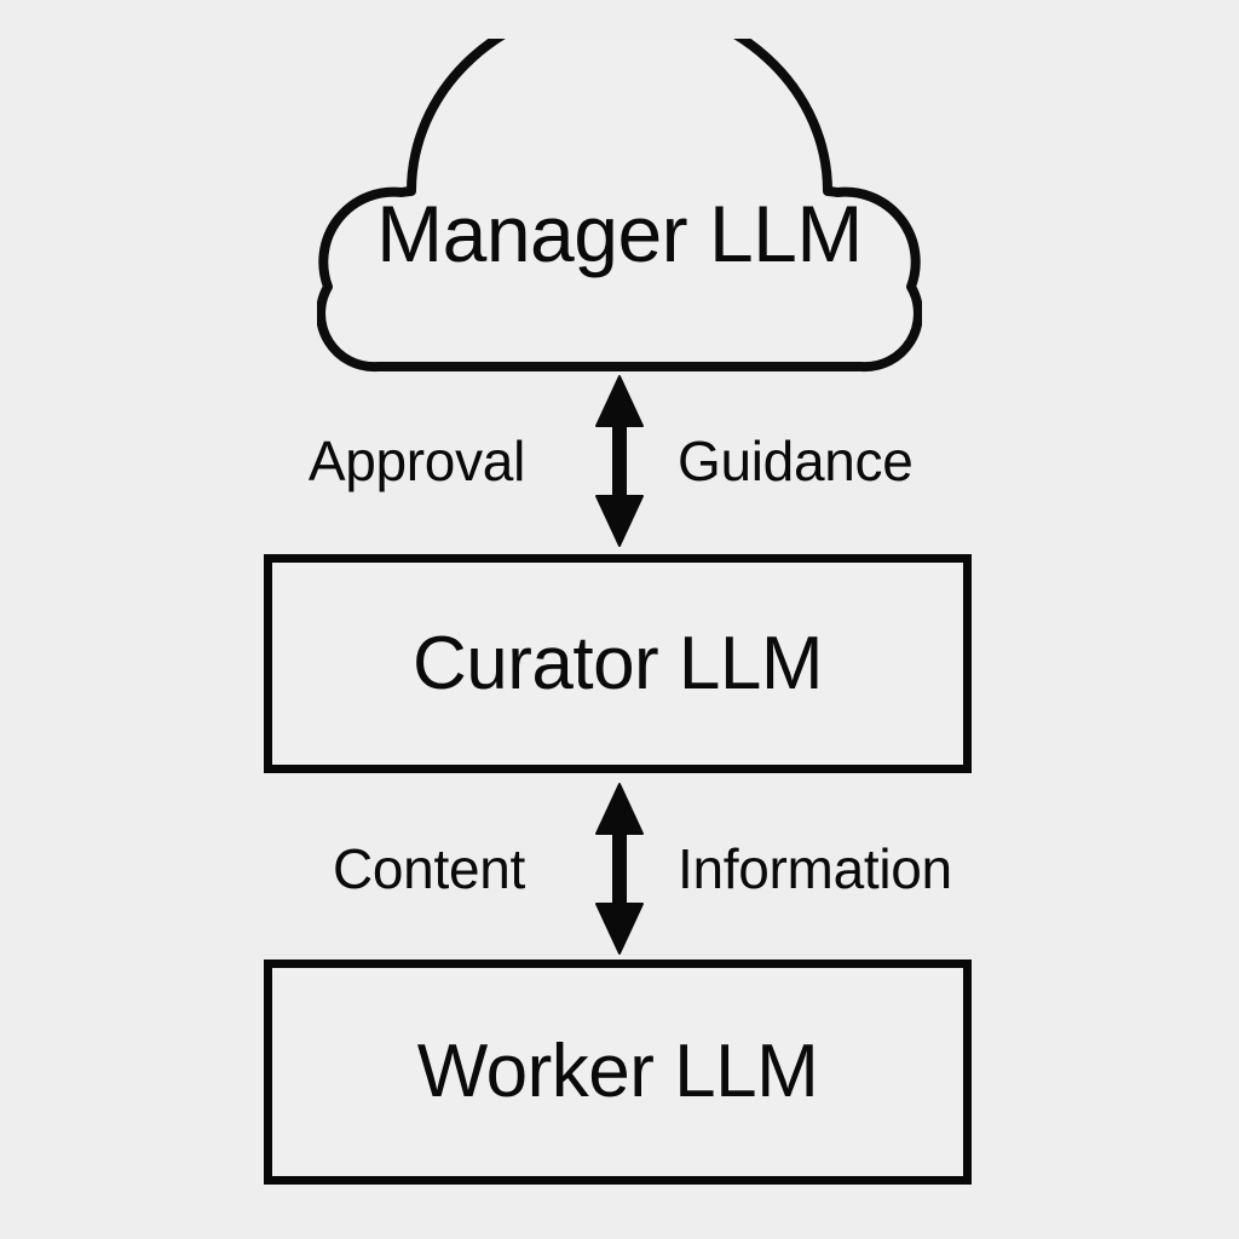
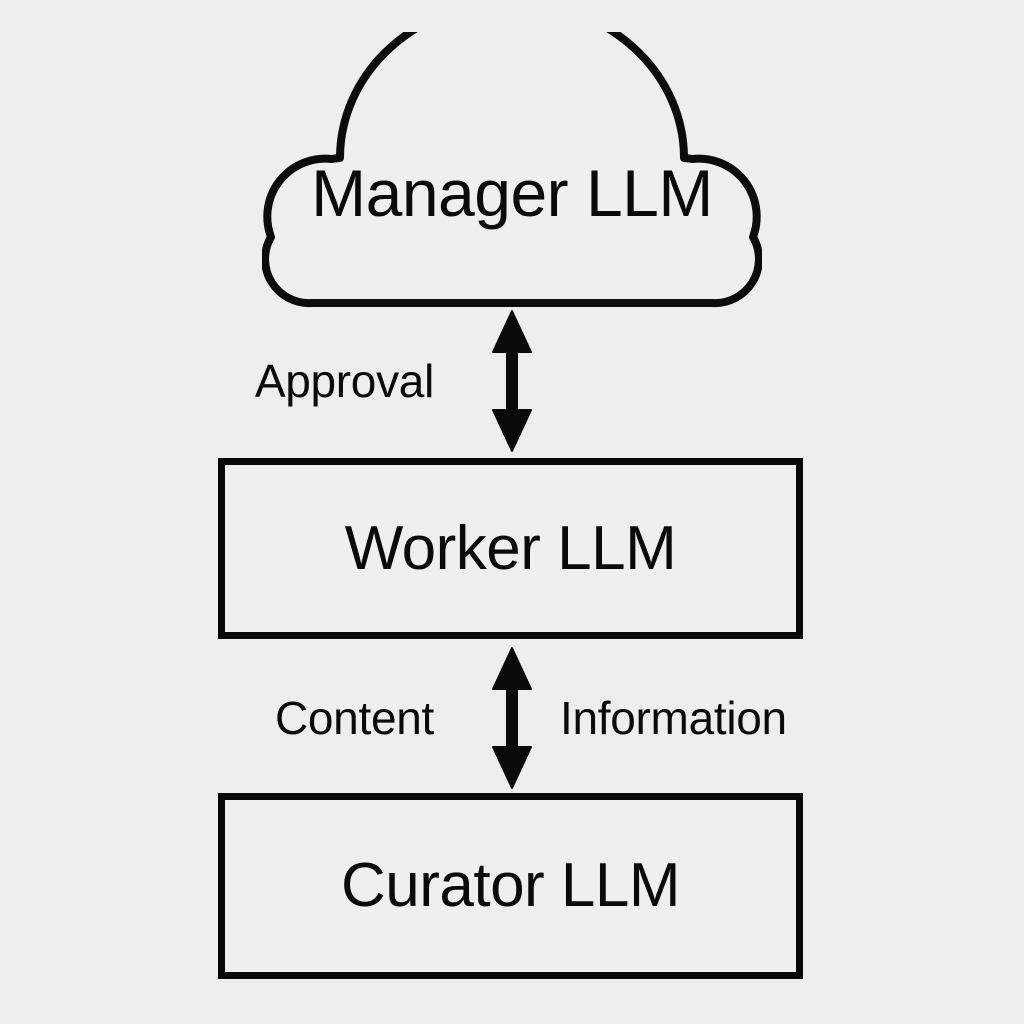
  Manager LLM
  Approval
- Guidance
- Curator LLM
+ Worker LLM
  Content
  Information
- Worker LLM
+ Curator LLM
